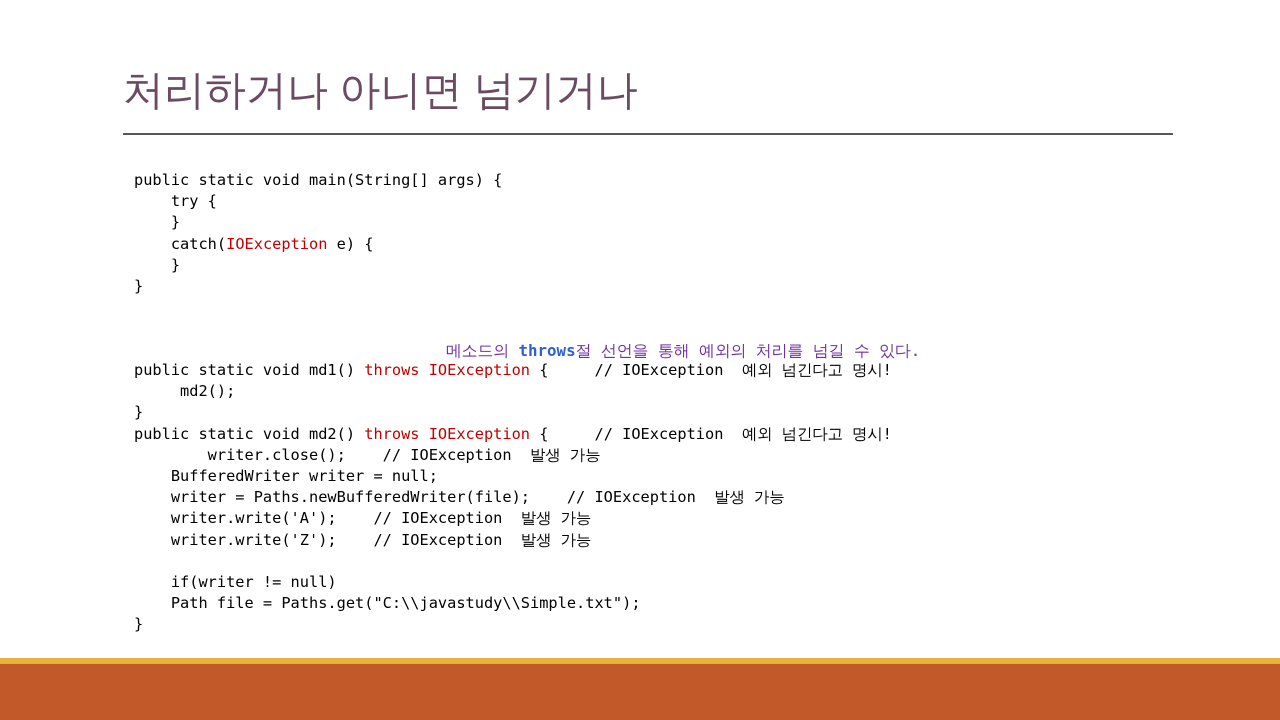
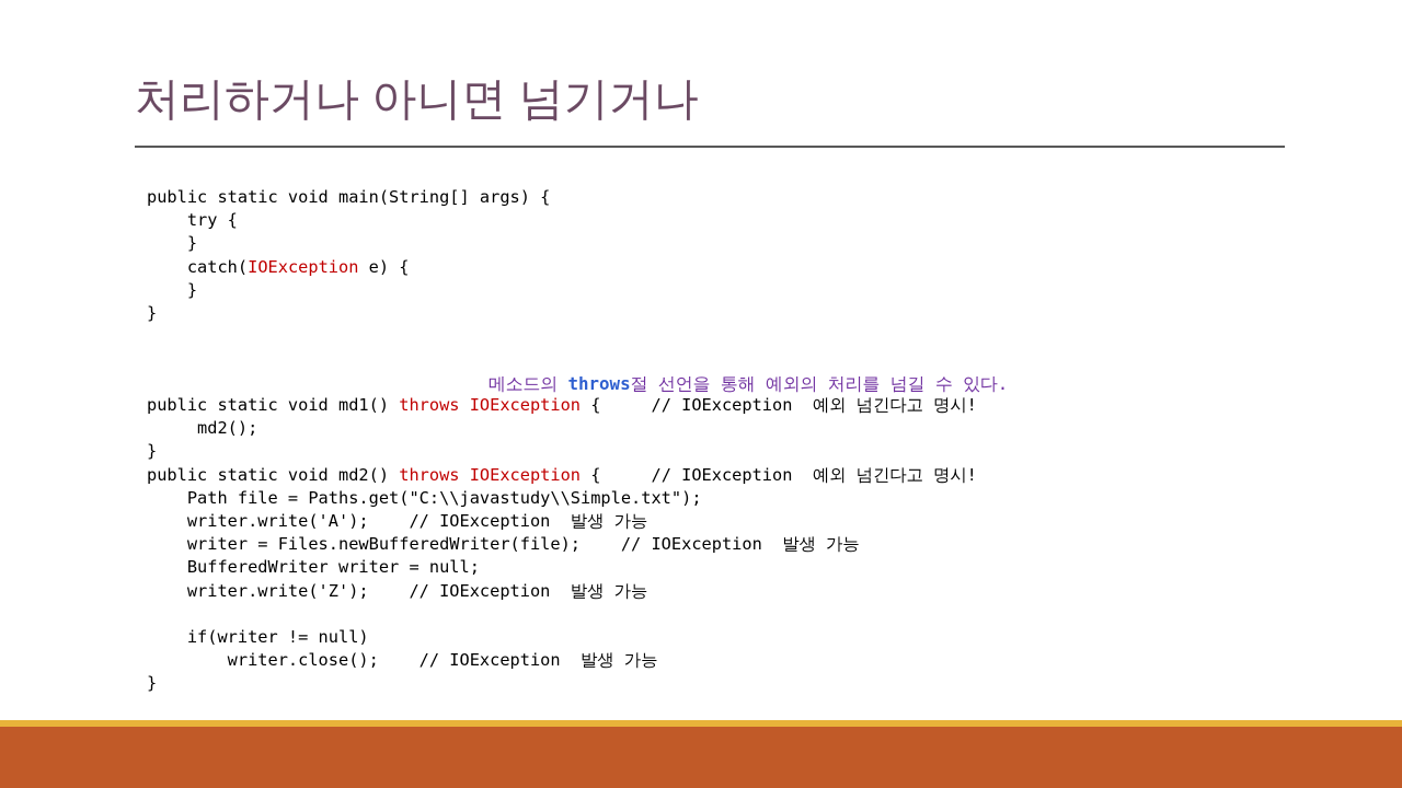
  처리하거나 아니면 넘기거나
  public static void main(String[] args) {
  try {
  }
  catch(IOException e) {
  }
  }
  메소드의 throws절 선언을 통해 예외의 처리를 넘길 수 있다.
  public static void md1() throws IOException { // IOException 예외 넘긴다고 명시!
  md2();
  }
  public static void md2() throws IOException { // IOException 예외 넘긴다고 명시!
- writer.close(); // IOException 발생 가능
+ Path file = Paths.get("C:\\javastudy\\Simple.txt");
- BufferedWriter writer = null;
+ writer.write('A'); // IOException 발생 가능
- writer = Paths.newBufferedWriter(file); // IOException 발생 가능
+ writer = Files.newBufferedWriter(file); // IOException 발생 가능
- writer.write('A'); // IOException 발생 가능
+ BufferedWriter writer = null;
  writer.write('Z'); // IOException 발생 가능
  if(writer != null)
- Path file = Paths.get("C:\\javastudy\\Simple.txt");
+ writer.close(); // IOException 발생 가능
  }
